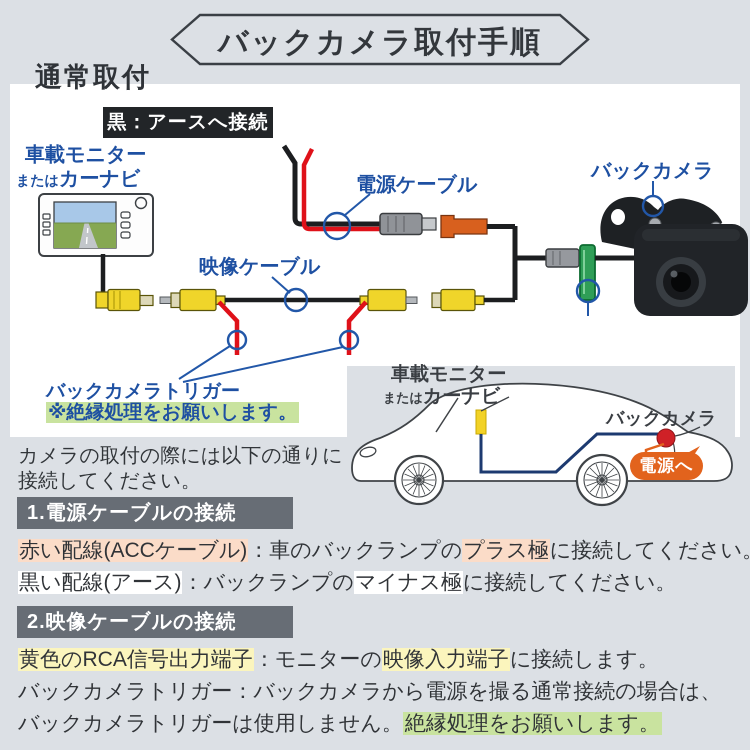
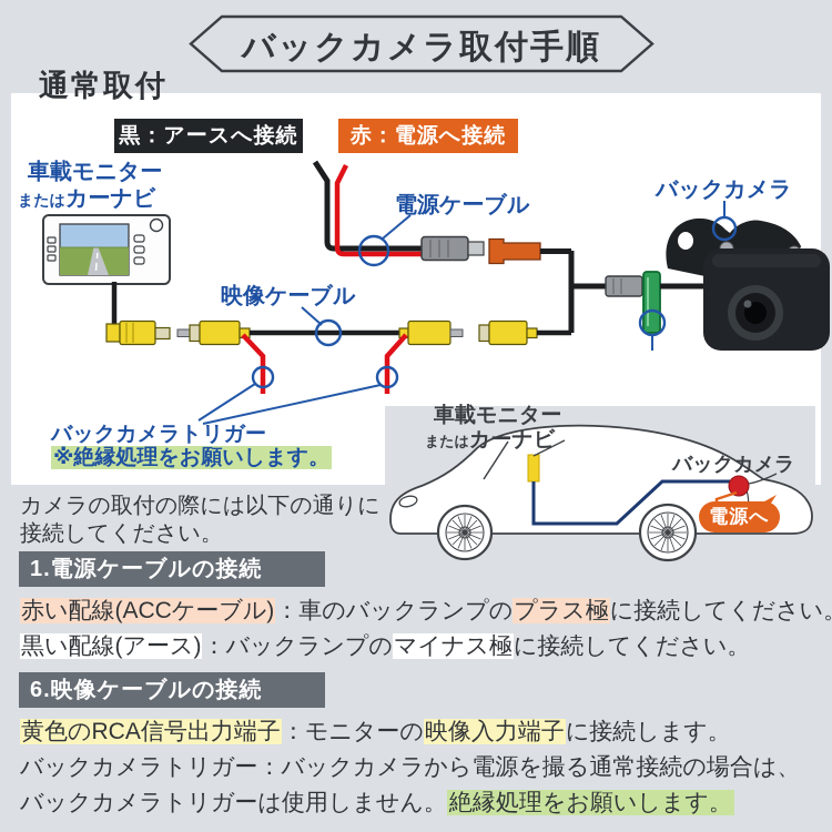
  バックカメラ取付手順
  通常取付
  黒：アースへ接続
+ 赤：電源へ接続
  車載モニター
  またはカーナビ
  電源ケーブル
  バックカメラ
  映像ケーブル
  バックカメラトリガー
  ※絶縁処理をお願いします。
  車載モニター
  またはカーナビ
  バックカメラ
  電源へ
  カメラの取付の際には以下の通りに
  接続してください。
  1.電源ケーブルの接続
  赤い配線(ACCケーブル)：車のバックランプのプラス極に接続してください
  黒い配線(アース)：バックランプのマイナス極に接続してください。
- 2.映像ケーブルの接続
+ 6.映像ケーブルの接続
  黄色のRCA信号出力端子：モニターの映像入力端子に接続します。
  バックカメラトリガー：バックカメラから電源を撮る通常接続の場合は、
  バックカメラトリガーは使用しません。絶縁処理をお願いします。
